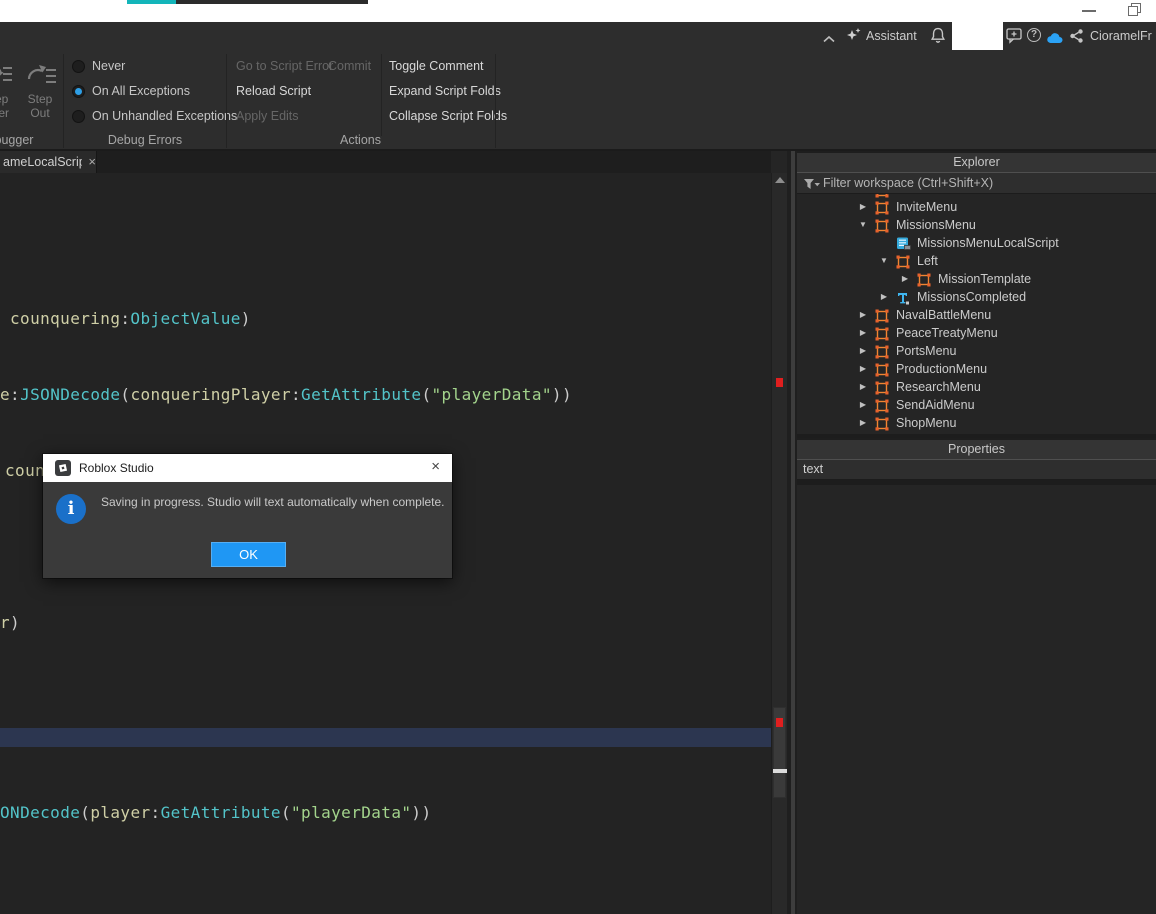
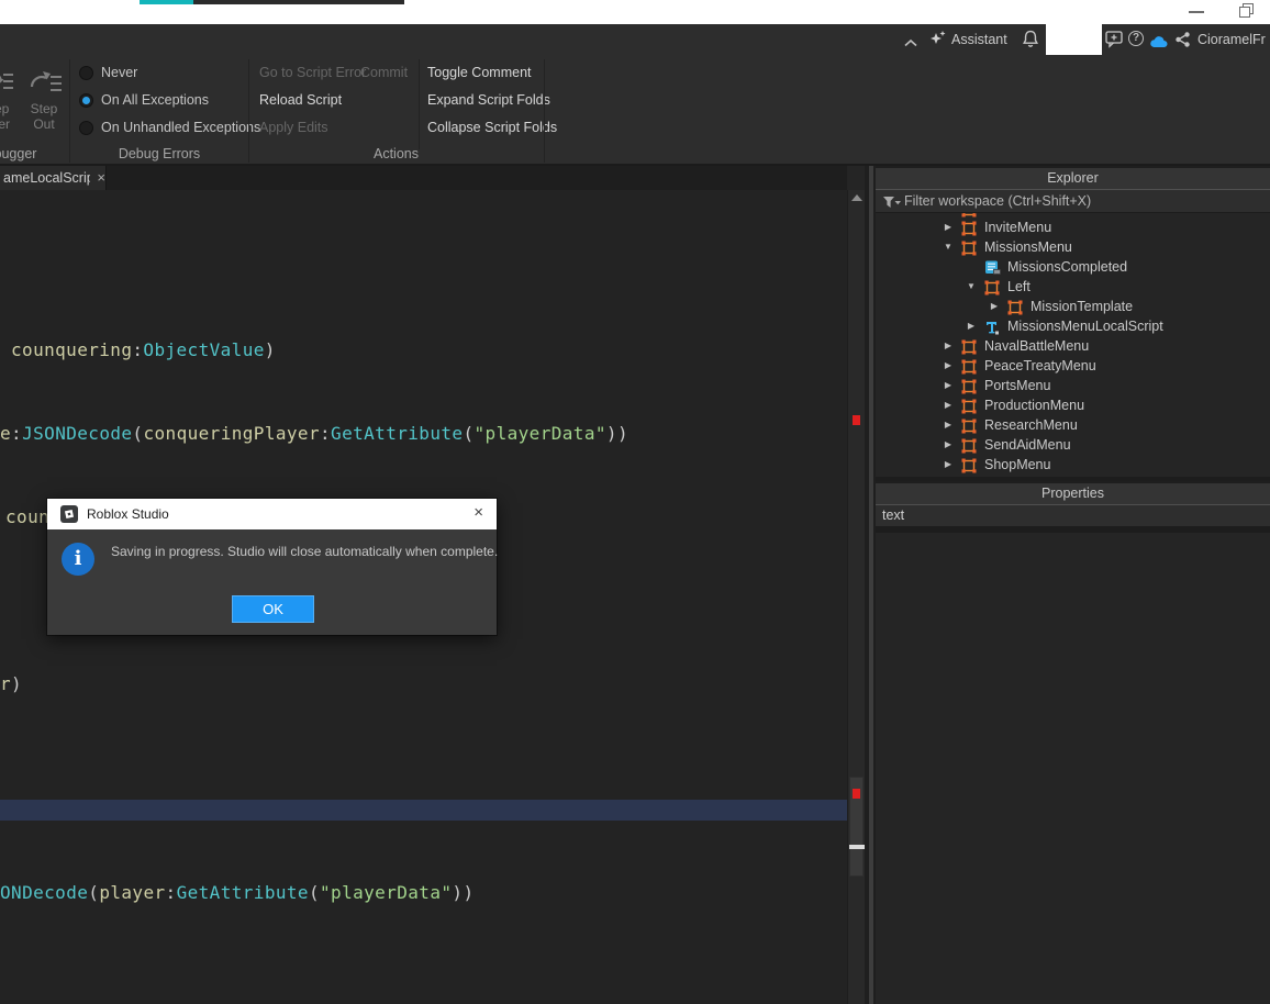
  Assistant
  CioramelFr
  Step
  Out
  Never
  On All Exceptions
  On Unhandled Exceptions
  Debug Errors
  Go to Script Error
  Commit
  Reload Script
  Apply Edits
  Toggle Comment
  Expand Script Folds
  Collapse Script Folds
  Actions
  ameLocalScrip
  ×
  counquering:ObjectValue)
  e:JSONDecode(conqueringPlayer:GetAttribute("playerData"))
  coun
  r)
  ONDecode(player:GetAttribute("playerData"))
  Explorer
  Filter workspace (Ctrl+Shift+X)
  ▶
  InviteMenu
  ▼
  MissionsMenu
- MissionsMenuLocalScript
+ MissionsCompleted
  ▼
  Left
  ▶
  MissionTemplate
  ▶
- MissionsCompleted
+ MissionsMenuLocalScript
  ▶
  NavalBattleMenu
  ▶
  PeaceTreatyMenu
  ▶
  PortsMenu
  ▶
  ProductionMenu
  ▶
  ResearchMenu
  ▶
  SendAidMenu
  ▶
  ShopMenu
  Properties
  text
  Roblox Studio
  ×
- Saving in progress. Studio will text automatically when complete.
+ Saving in progress. Studio will close automatically when complete.
  OK
